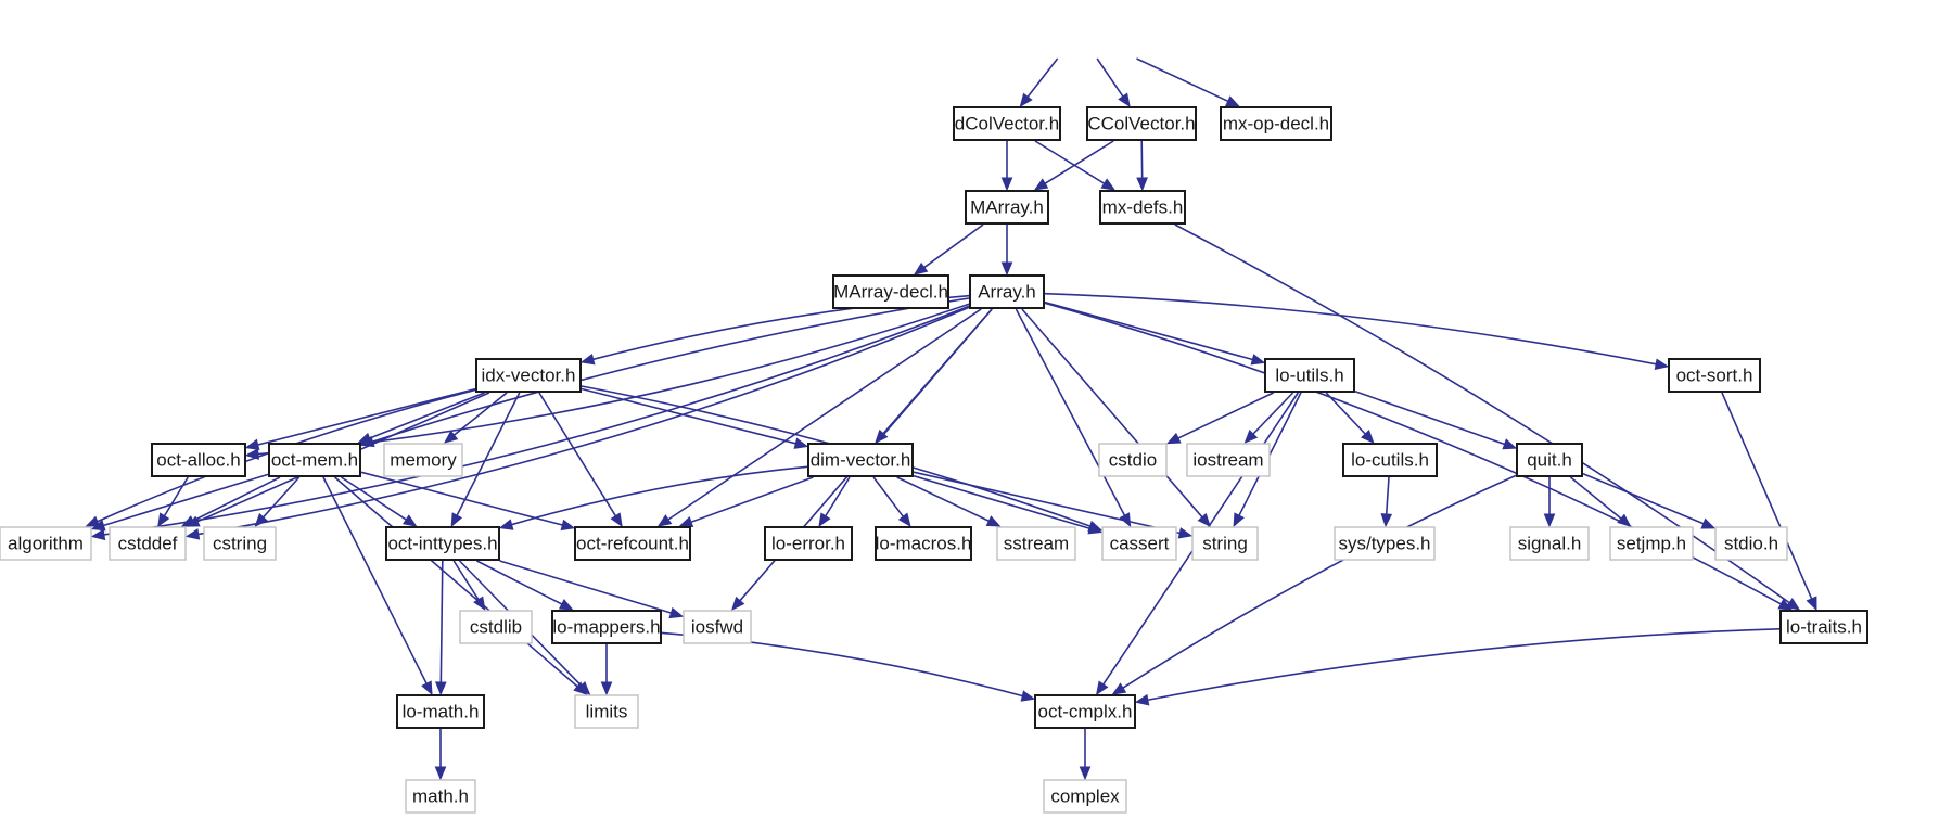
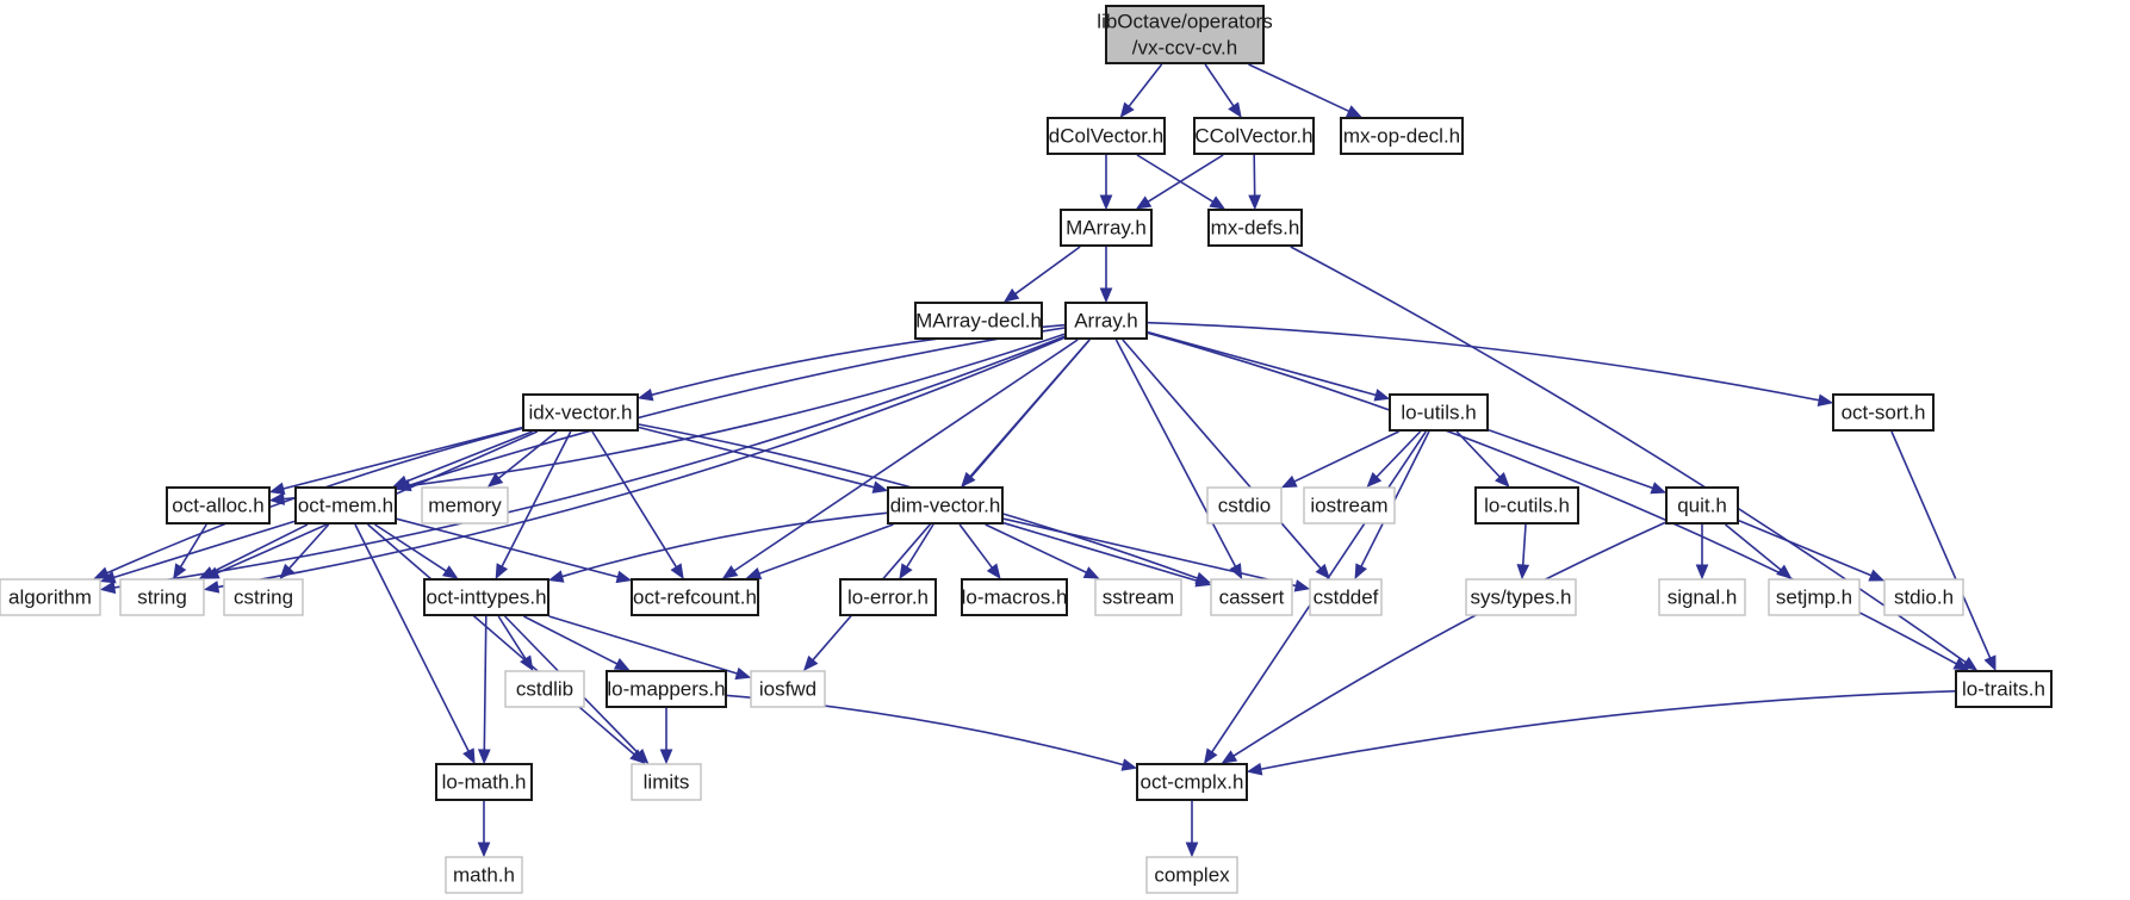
+ libOctave/operators
+ /vx-ccv-cv.h
  dColVector.h
  CColVector.h
  mx-op-decl.h
  MArray.h
  mx-defs.h
  MArray-decl.h
  Array.h
  idx-vector.h
  lo-utils.h
  oct-sort.h
  oct-alloc.h
  oct-mem.h
  memory
  dim-vector.h
  cstdio
  iostream
  lo-cutils.h
  quit.h
  algorithm
- cstddef
+ string
  cstring
  oct-inttypes.h
  oct-refcount.h
  lo-error.h
  lo-macros.h
  sstream
  cassert
- string
+ cstddef
  sys/types.h
  signal.h
  setjmp.h
  stdio.h
  cstdlib
  lo-mappers.h
  iosfwd
  lo-traits.h
  lo-math.h
  limits
  oct-cmplx.h
  math.h
  complex
